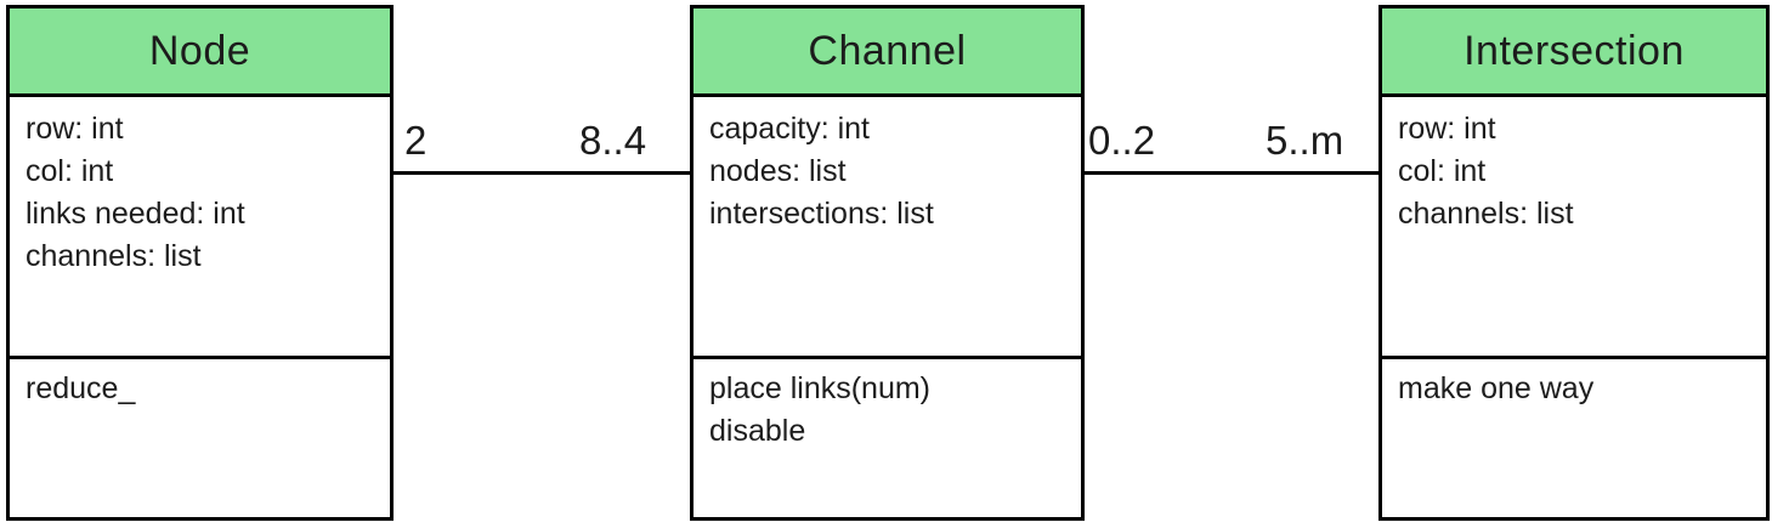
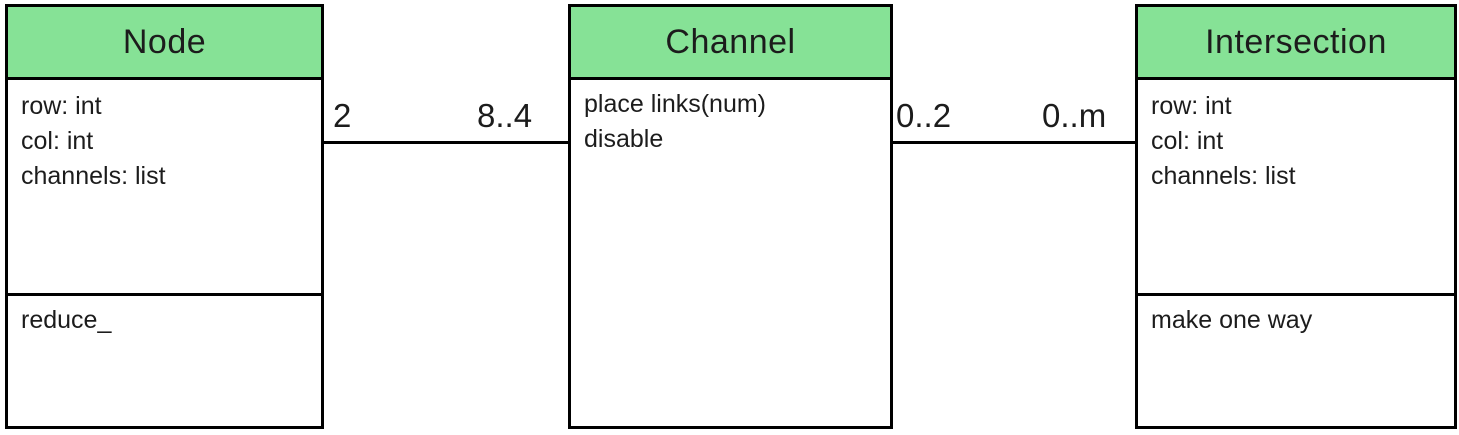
  Node
  row: int
  col: int
- links needed: int
  channels: list
  reduce_
  Channel
- capacity: int
- nodes: list
- intersections: list
  place links(num)
  disable
  Intersection
  row: int
  col: int
  channels: list
  make one way
  2
  8..4
  0..2
- 5..m
+ 0..m
